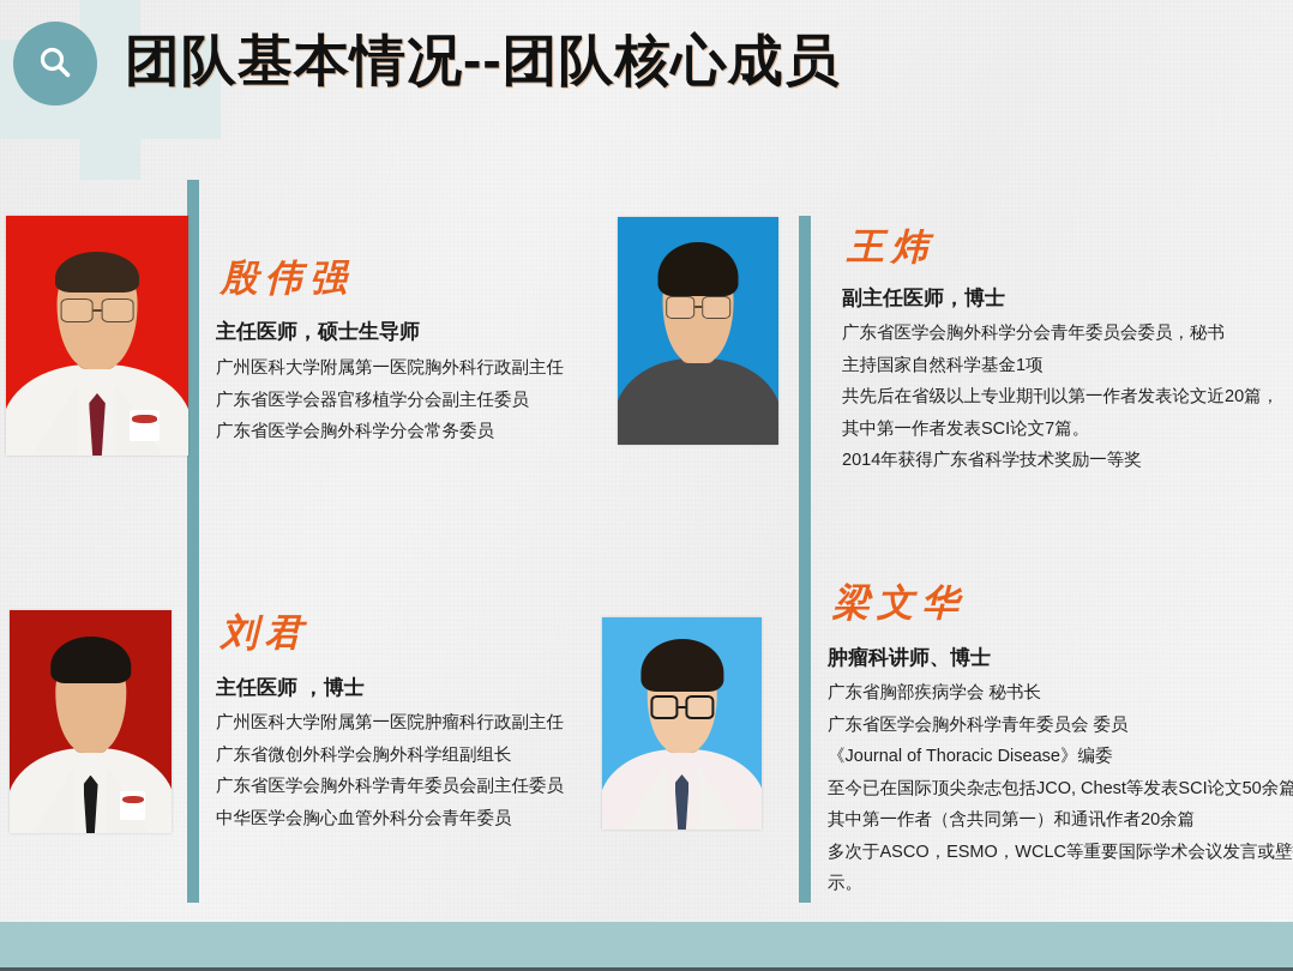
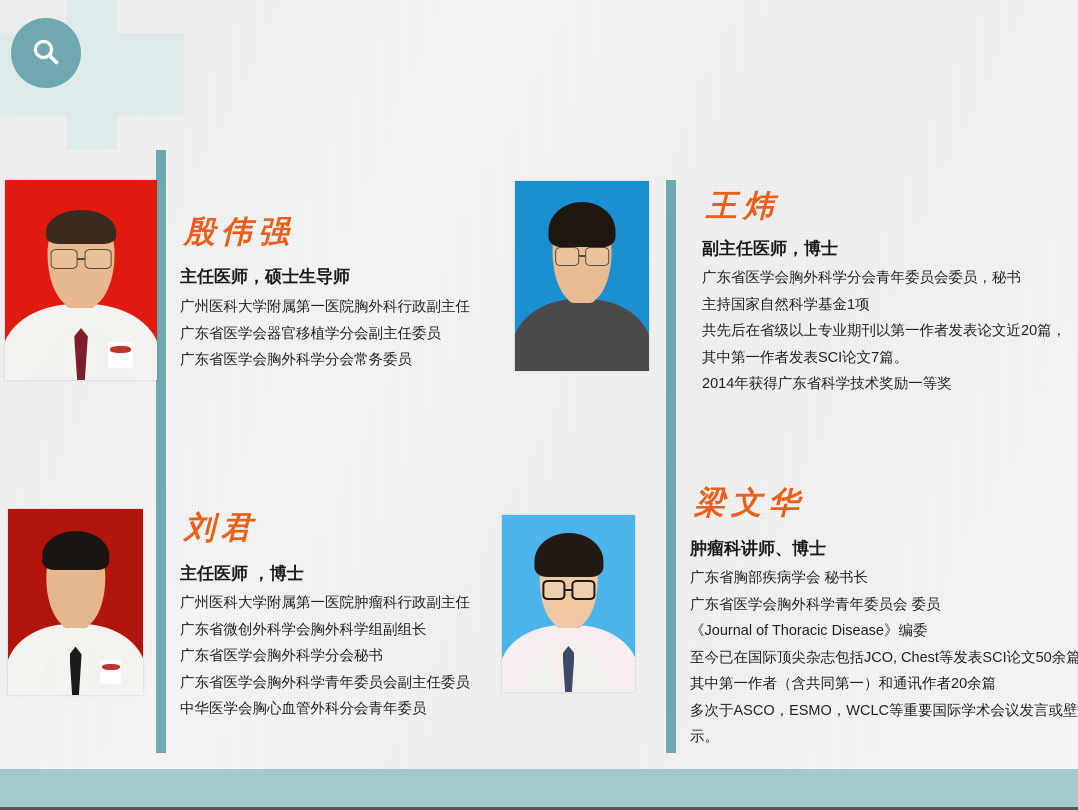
- 团队基本情况--团队核心成员
  殷伟强
  主任医师，硕士生导师
  广州医科大学附属第一医院胸外科行政副主任
  广东省医学会器官移植学分会副主任委员
  广东省医学会胸外科学分会常务委员
  王炜
  副主任医师，博士
  广东省医学会胸外科学分会青年委员会委员，秘书
  主持国家自然科学基金1项
  共先后在省级以上专业期刊以第一作者发表论文近20篇，
  其中第一作者发表SCI论文7篇。
  2014年获得广东省科学技术奖励一等奖
  刘君
  主任医师 ，博士
  广州医科大学附属第一医院肿瘤科行政副主任
  广东省微创外科学会胸外科学组副组长
+ 广东省医学会胸外科学分会秘书
  广东省医学会胸外科学青年委员会副主任委员
  中华医学会胸心血管外科分会青年委员
  梁文华
  肿瘤科讲师、博士
  广东省胸部疾病学会 秘书长
  广东省医学会胸外科学青年委员会 委员
  《Journal of Thoracic Disease》编委
  至今已在国际顶尖杂志包括JCO, Chest等发表SCI论文50余篇
  其中第一作者（含共同第一）和通讯作者20余篇
  多次于ASCO，ESMO，WCLC等重要国际学术会议发言或壁
  示。
